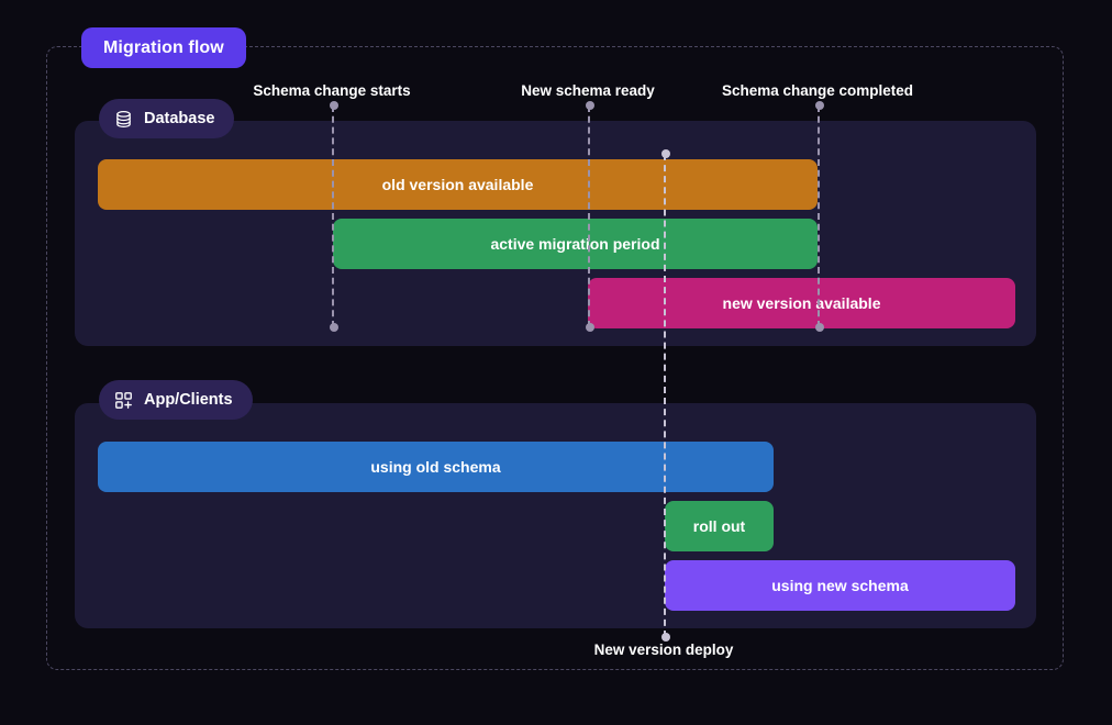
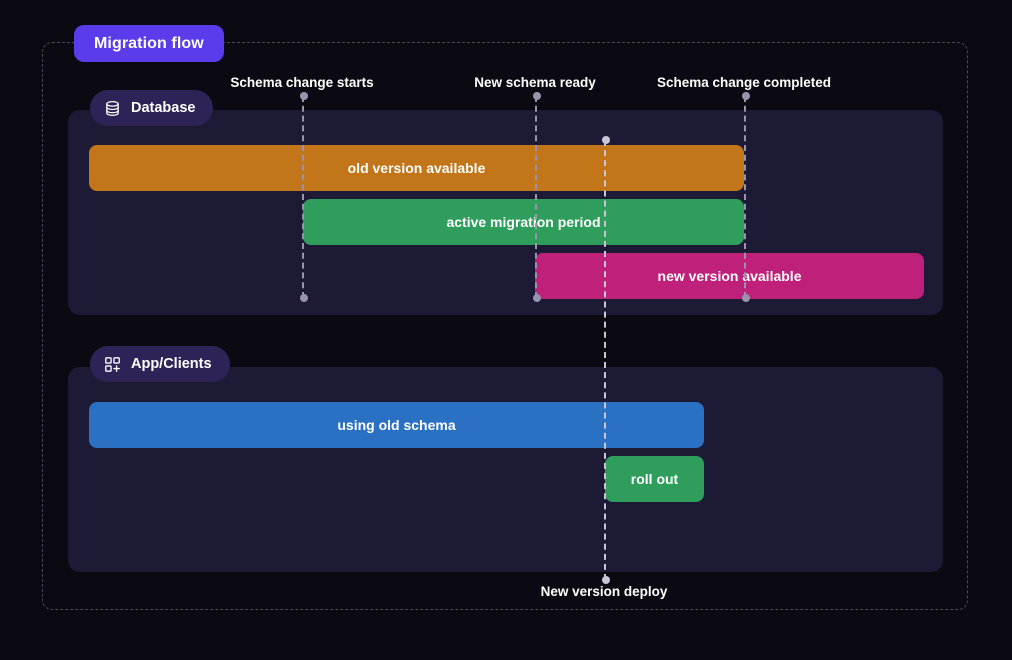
  Migration flow
  Database
  App/Clients
  Schema change starts
  New schema ready
  Schema change completed
  old version available
  active migration period
  new version available
  using old schema
  roll out
- using new schema
  New version deploy
